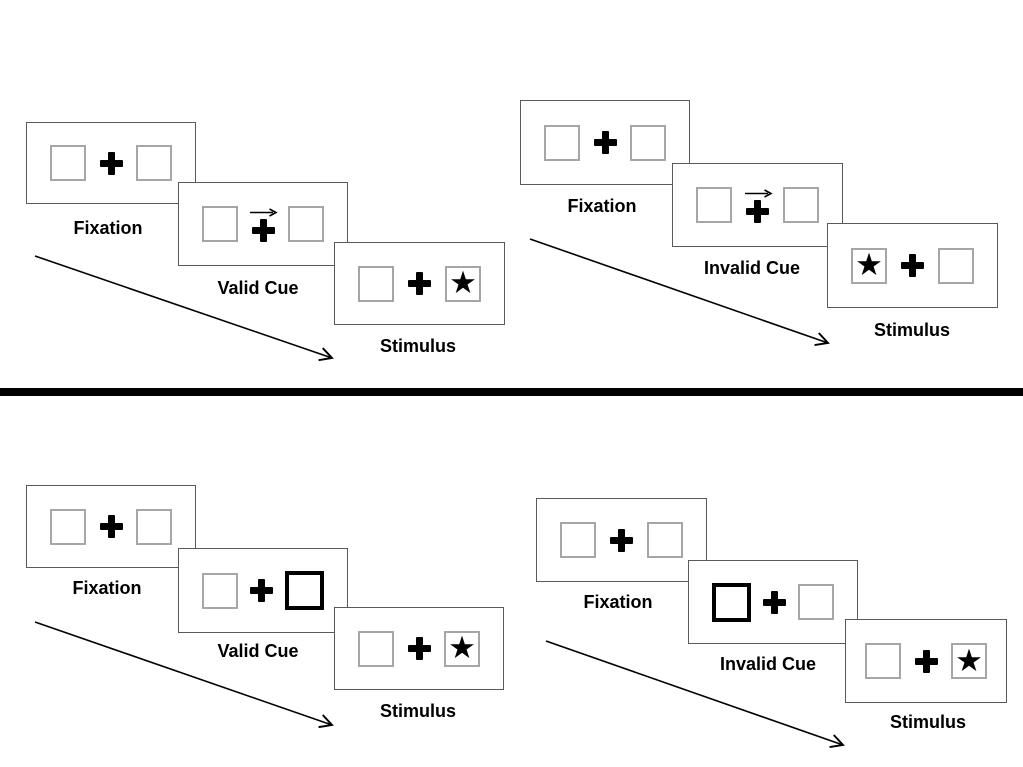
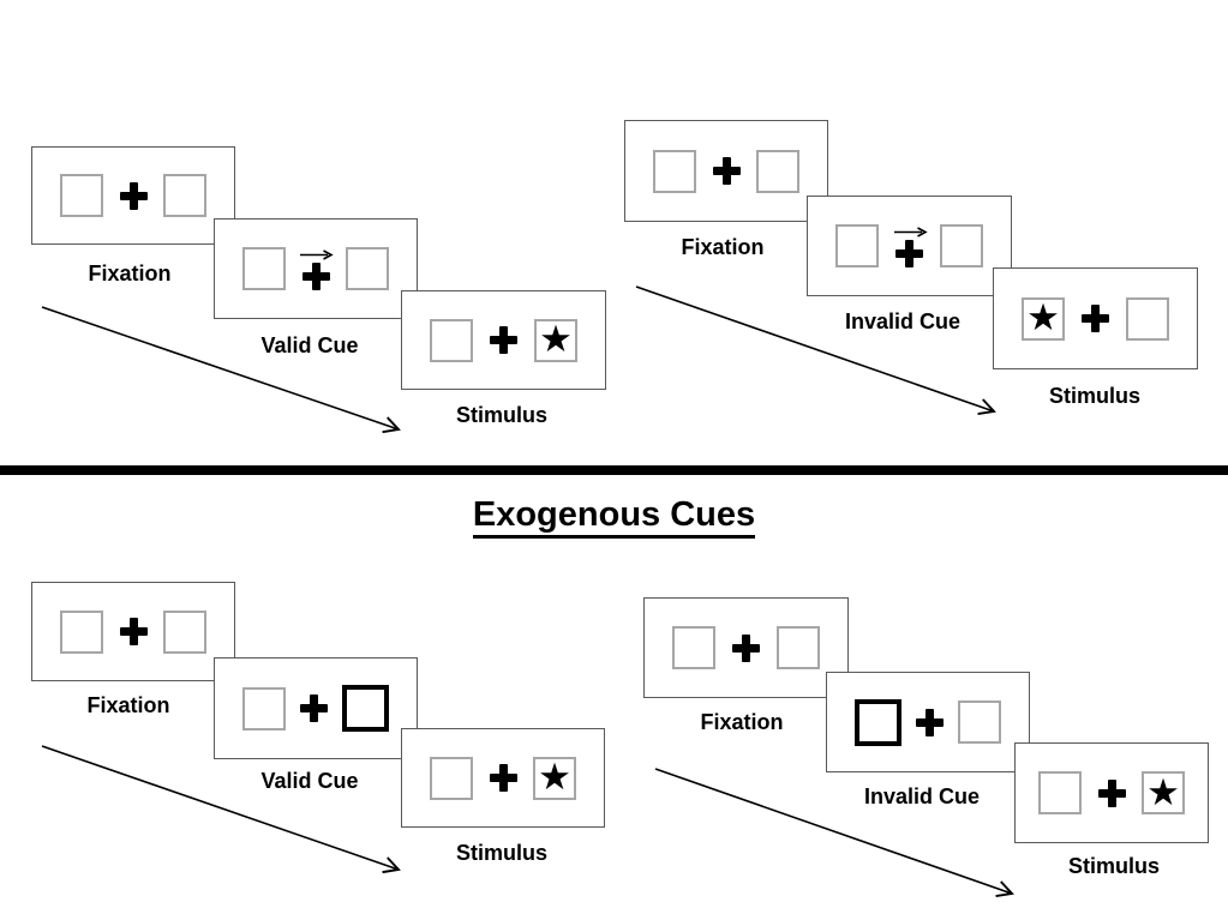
  Fixation
  Valid Cue
  ★
  Stimulus
  Fixation
  Invalid Cue
  ★
  Stimulus
+ Exogenous Cues
  Fixation
  Valid Cue
  ★
  Stimulus
  Fixation
  Invalid Cue
  ★
  Stimulus
